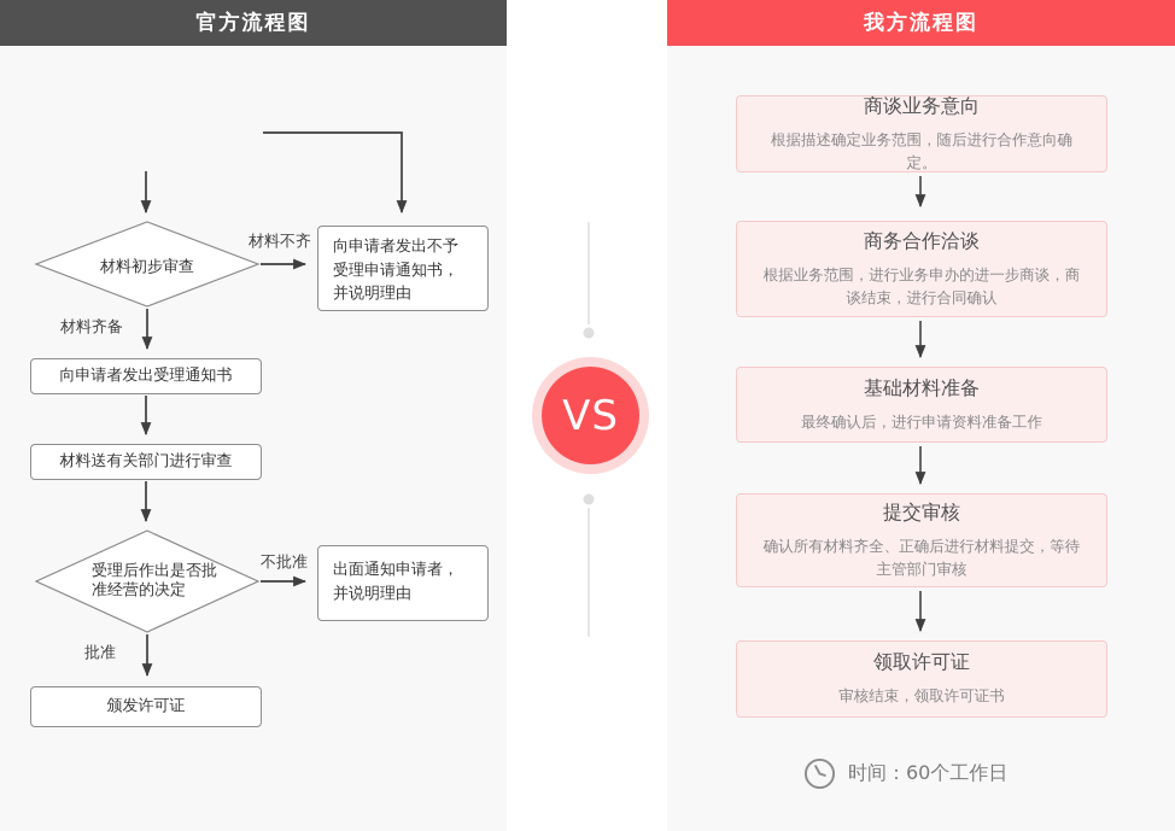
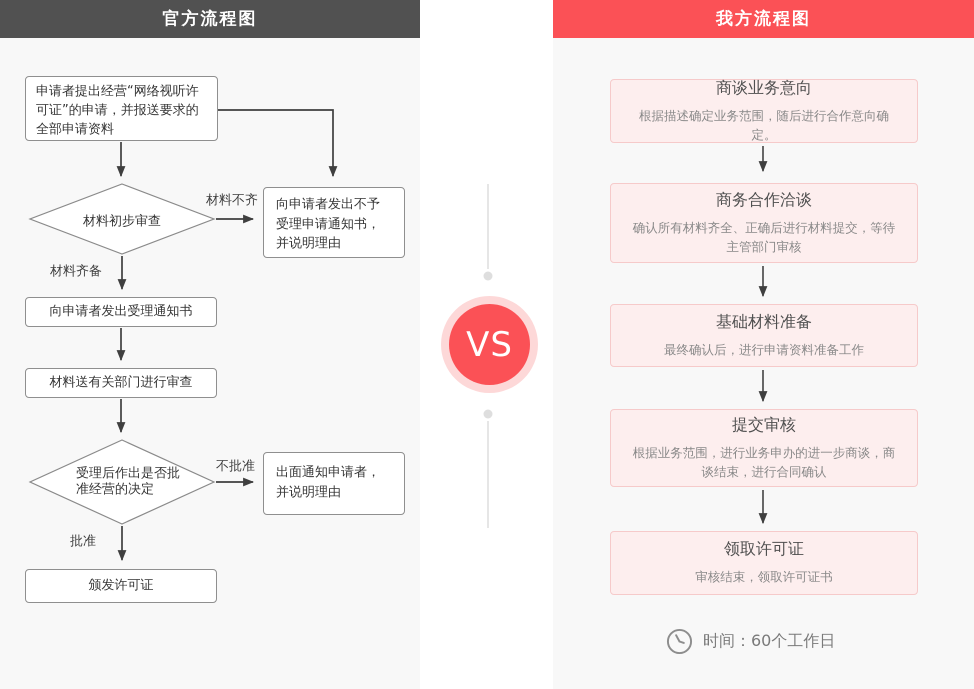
  官方流程图
  我方流程图
+ 申请者提出经营“网络视听许可证”的申请，并报送要求的全部申请资料
  材料初步审查
  材料不齐
  向申请者发出不予受理申请通知书，并说明理由
  材料齐备
  向申请者发出受理通知书
  材料送有关部门进行审查
  受理后作出是否批准经营的决定
  不批准
  出面通知申请者，并说明理由
  批准
  颁发许可证
  商谈业务意向
  根据描述确定业务范围，随后进行合作意向确定。
  商务合作洽谈
- 根据业务范围，进行业务申办的进一步商谈，商谈结束，进行合同确认
+ 确认所有材料齐全、正确后进行材料提交，等待主管部门审核
  基础材料准备
  最终确认后，进行申请资料准备工作
  提交审核
- 确认所有材料齐全、正确后进行材料提交，等待主管部门审核
+ 根据业务范围，进行业务申办的进一步商谈，商谈结束，进行合同确认
  领取许可证
  审核结束，领取许可证书
  VS
  时间：60个工作日
